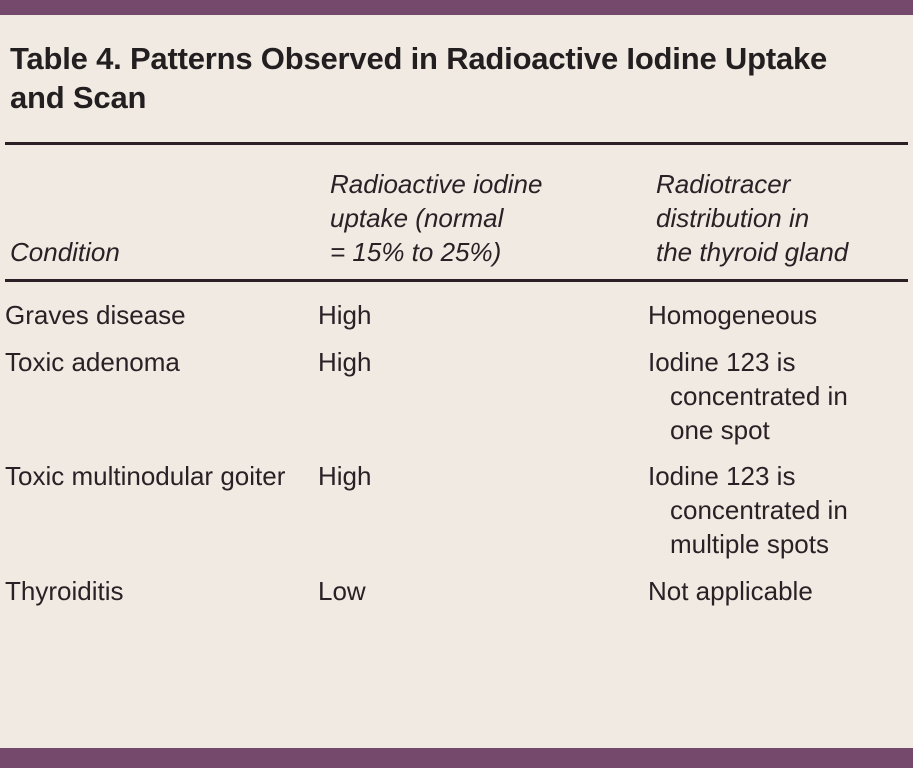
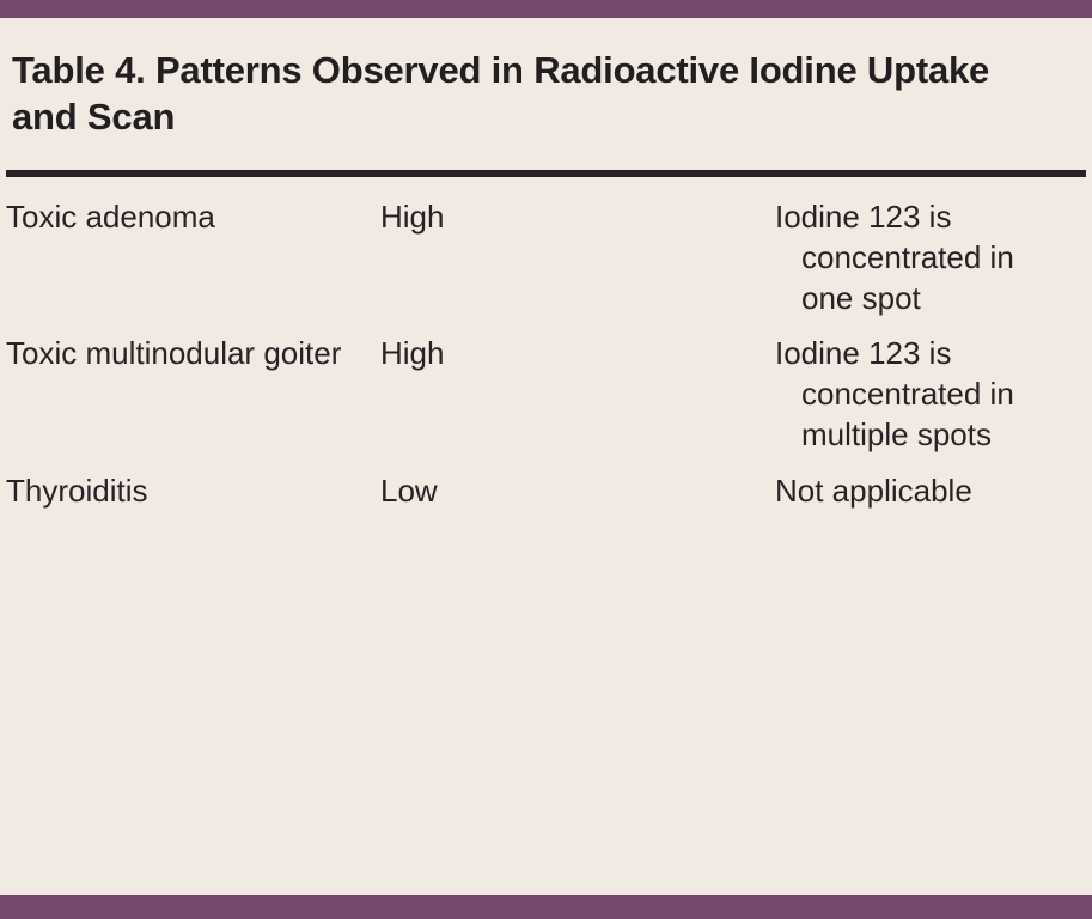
  Table 4. Patterns Observed in Radioactive Iodine Uptake and Scan
- Condition	Radioactive iodine uptake (normal = 15% to 25%)	Radiotracer distribution in the thyroid gland
- Graves disease	High	Homogeneous
  Toxic adenoma	High	Iodine 123 is concentrated in one spot
  Toxic multinodular goiter	High	Iodine 123 is concentrated in multiple spots
  Thyroiditis	Low	Not applicable
